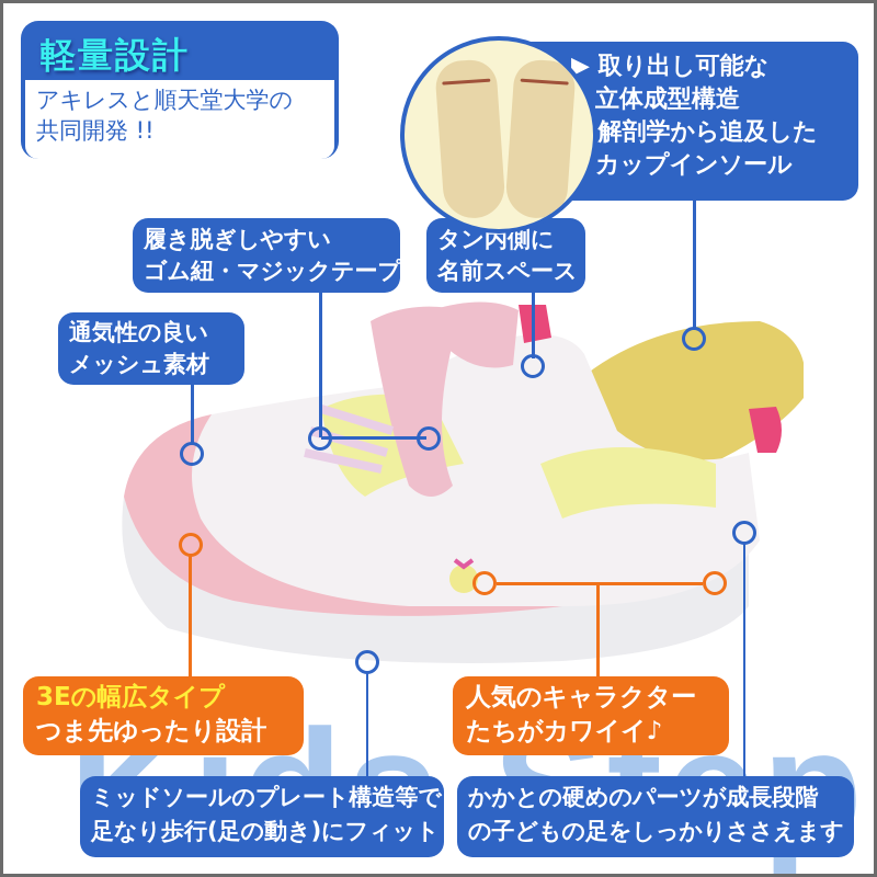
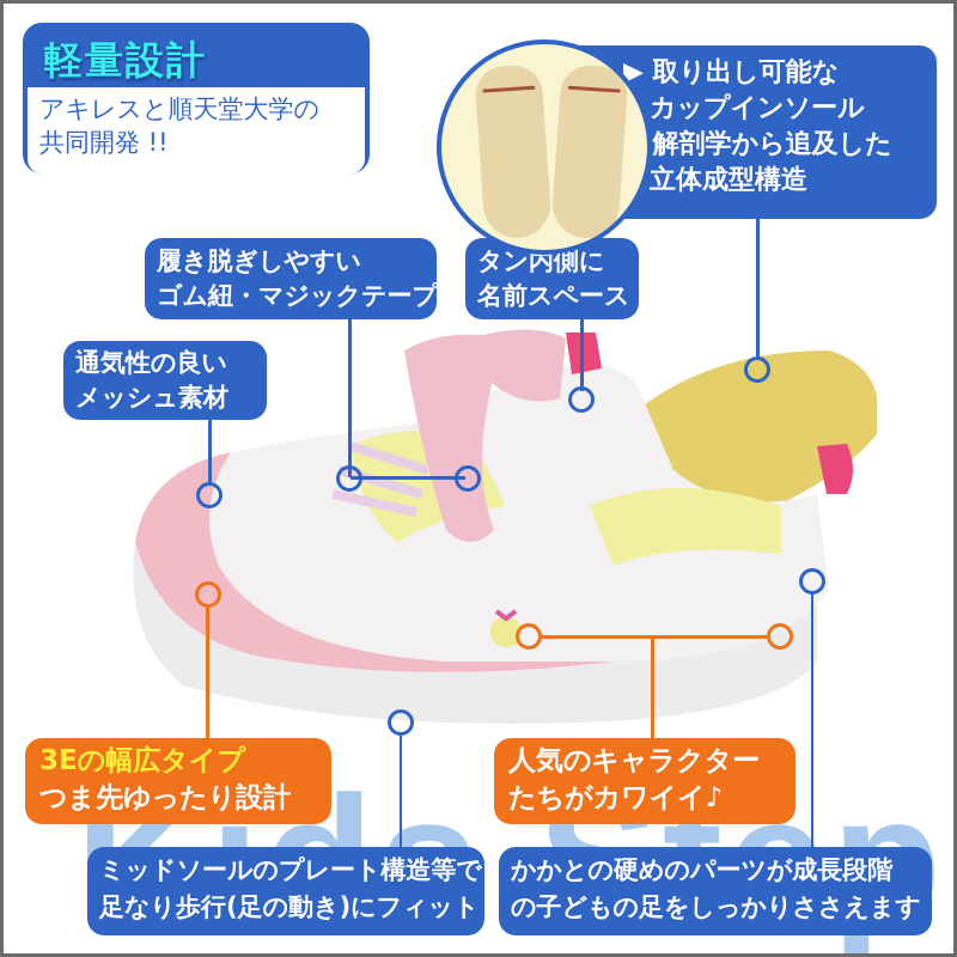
  軽量設計
  アキレスと順天堂大学の
  共同開発 !!
  ▶ 取り出し可能な
- 立体成型構造
+ カップインソール
  解剖学から追及した
- カップインソール
+ 立体成型構造
  履き脱ぎしやすい
  ゴム紐・マジックテープ
  タン内側に
  名前スペース
  通気性の良い
  メッシュ素材
  3Eの幅広タイプ
  つま先ゆったり設計
  人気のキャラクター
  たちがカワイイ♪
  ミッドソールのプレート構造等で
  足なり歩行(足の動き)にフィット
  かかとの硬めのパーツが成長段階
  の子どもの足をしっかりささえます
